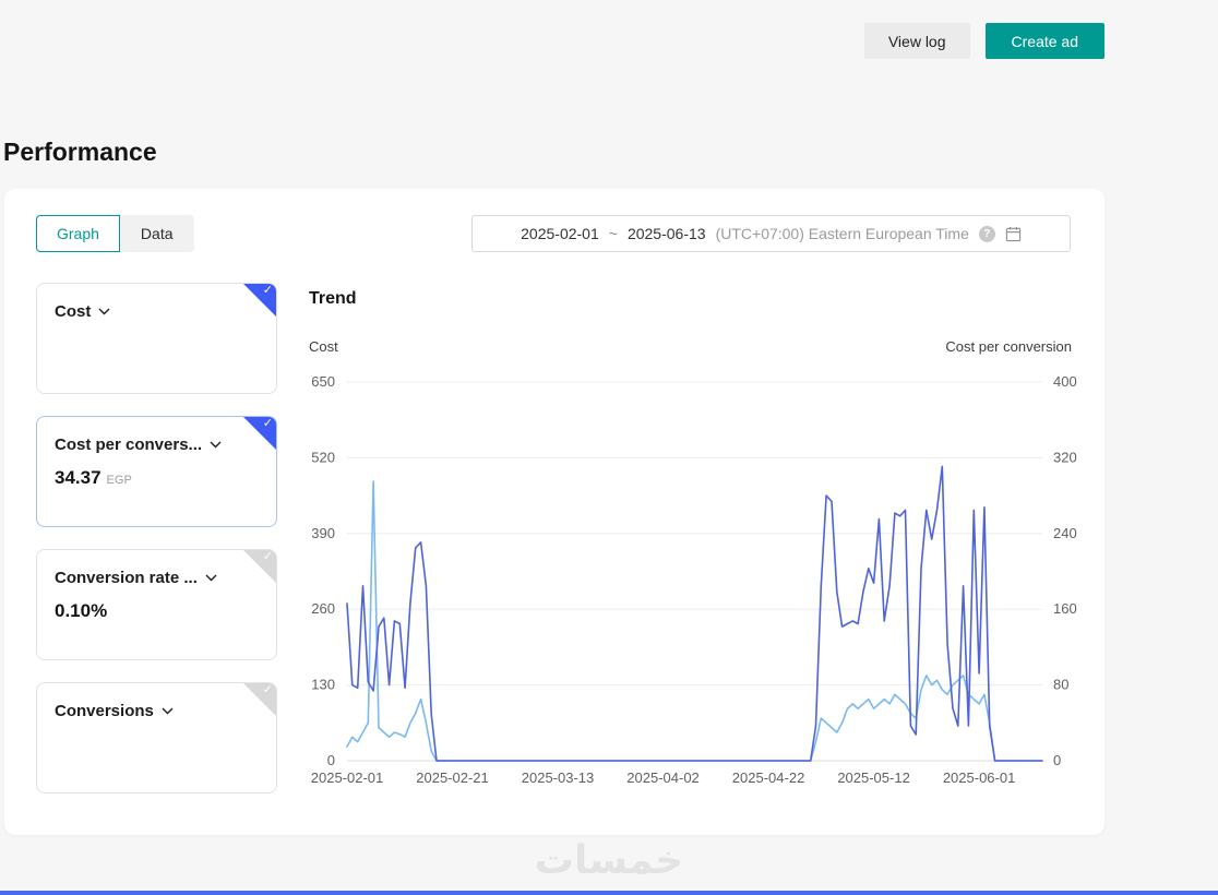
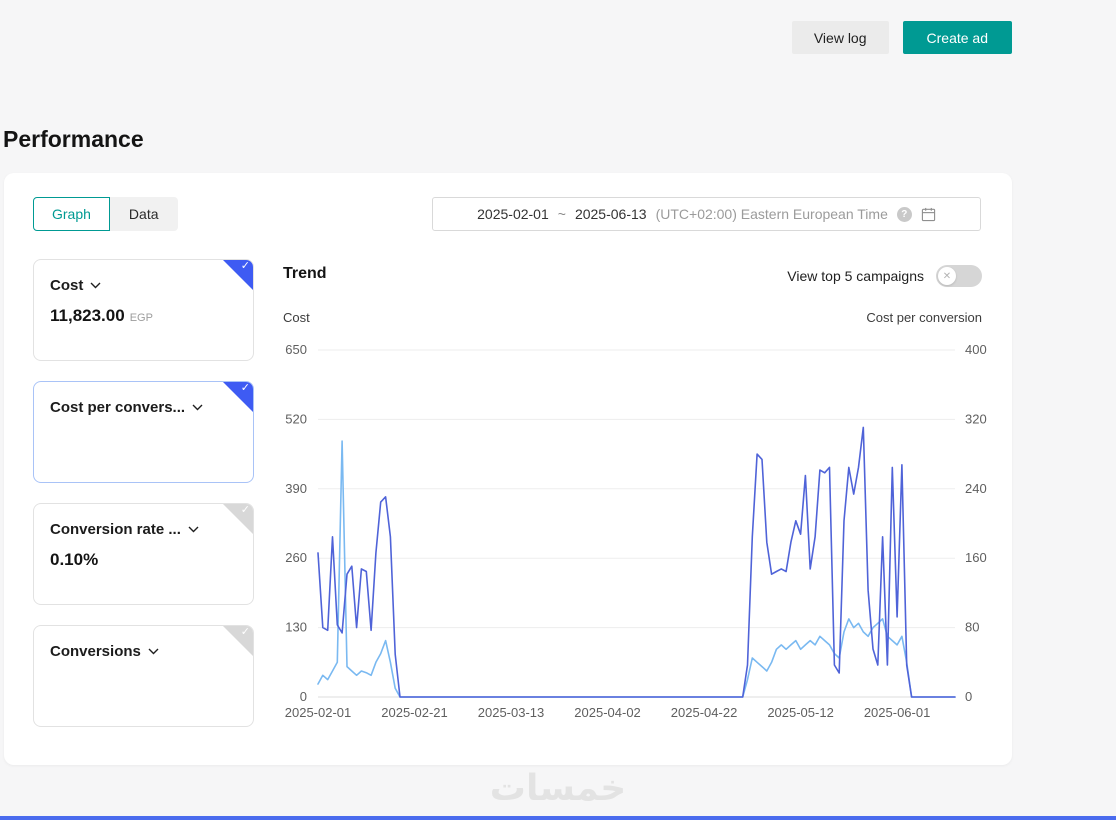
  View log
  Create ad
  Performance
  Graph
  Data
  2025-02-01
  ~
  2025-06-13
- (UTC+07:00) Eastern European Time
+ (UTC+02:00) Eastern European Time
  ?
  Cost
+ 11,823.00 EGP
  ✓
  Cost per convers...
- 34.37 EGP
  ✓
  Conversion rate ...
  0.10%
  ✓
  Conversions
  ✓
  Trend
+ View top 5 campaigns
+ ✕
  Cost
  Cost per conversion
  0
  130
  260
  390
  520
  650
  0
  80
  160
  240
  320
  400
  2025-02-01
  2025-02-21
  2025-03-13
  2025-04-02
  2025-04-22
  2025-05-12
  2025-06-01
